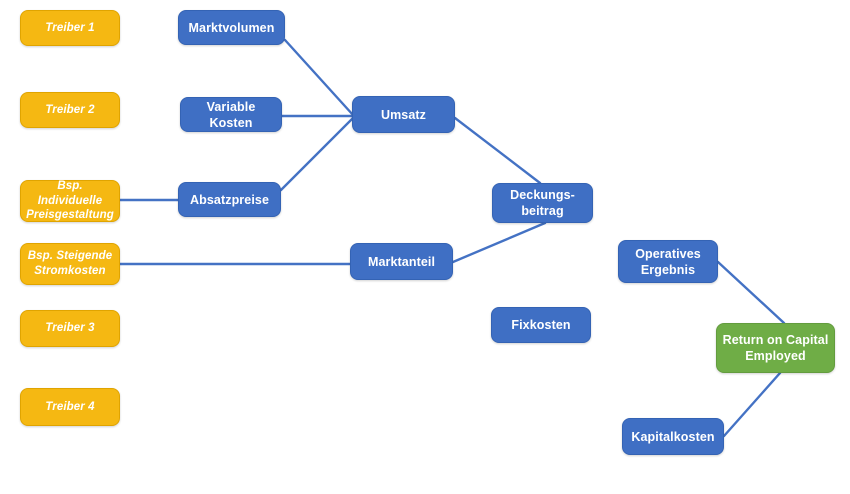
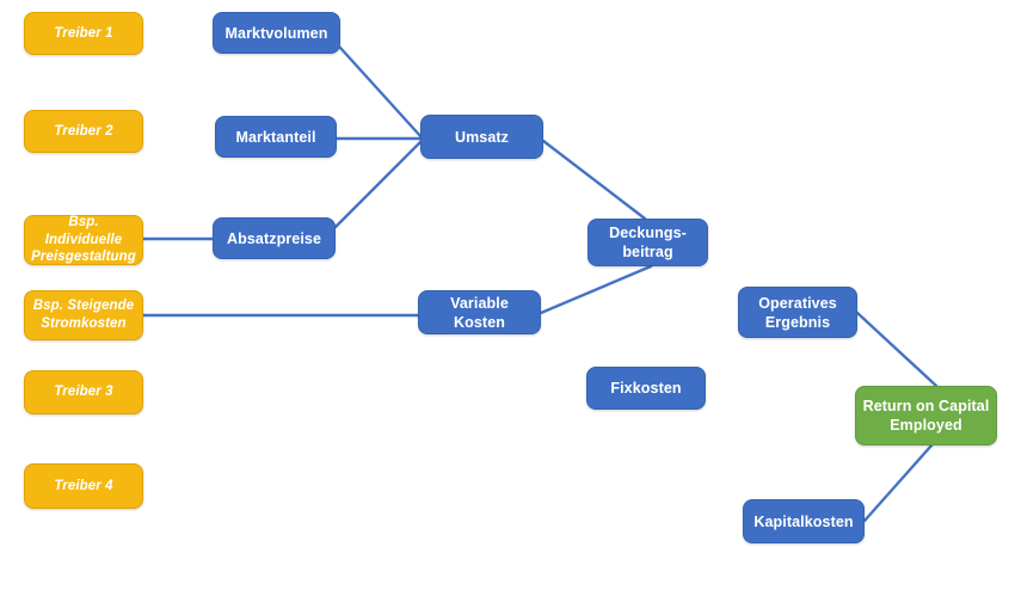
  Treiber 1
  Treiber 2
  Bsp. Individuelle
  Preisgestaltung
  Bsp. Steigende
  Stromkosten
  Treiber 3
  Treiber 4
  Marktvolumen
- Variable Kosten
+ Marktanteil
  Absatzpreise
  Umsatz
- Marktanteil
+ Variable Kosten
  Deckungs-
  beitrag
  Fixkosten
  Operatives
  Ergebnis
  Kapitalkosten
  Return on Capital
  Employed
